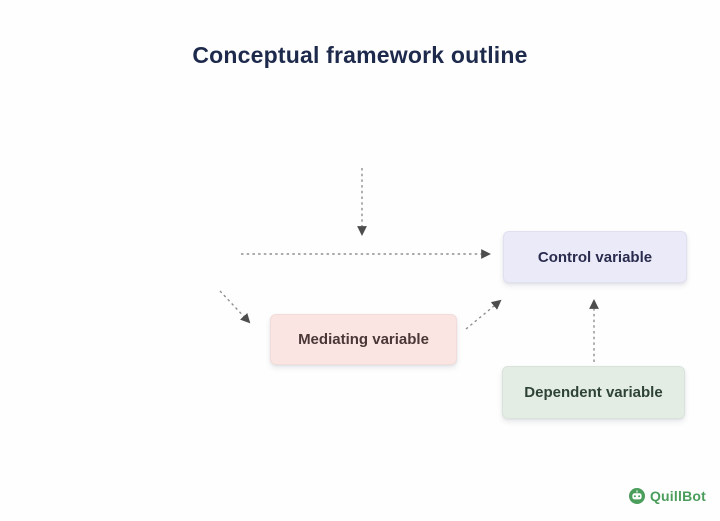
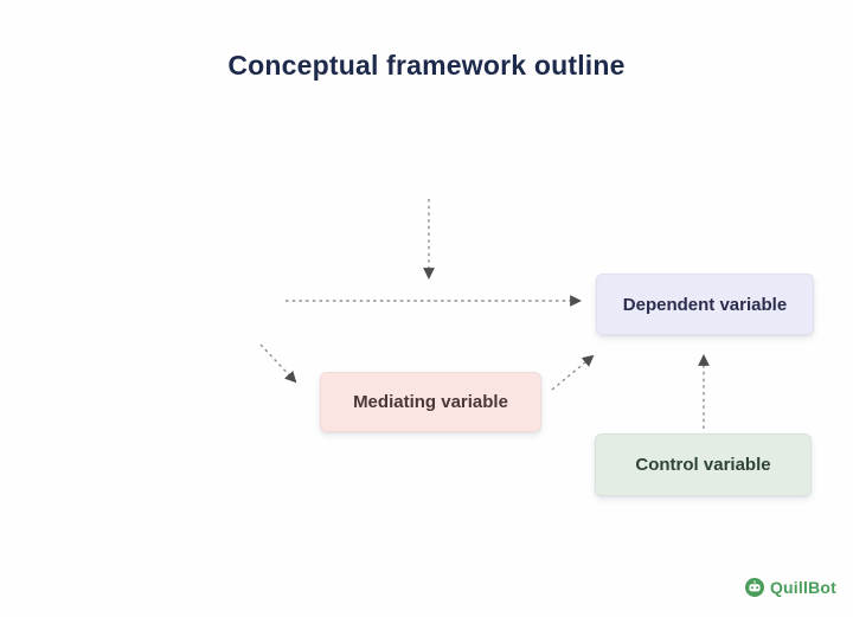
  Conceptual framework outline
- Control variable
+ Dependent variable
  Mediating variable
- Dependent variable
+ Control variable
  QuillBot
